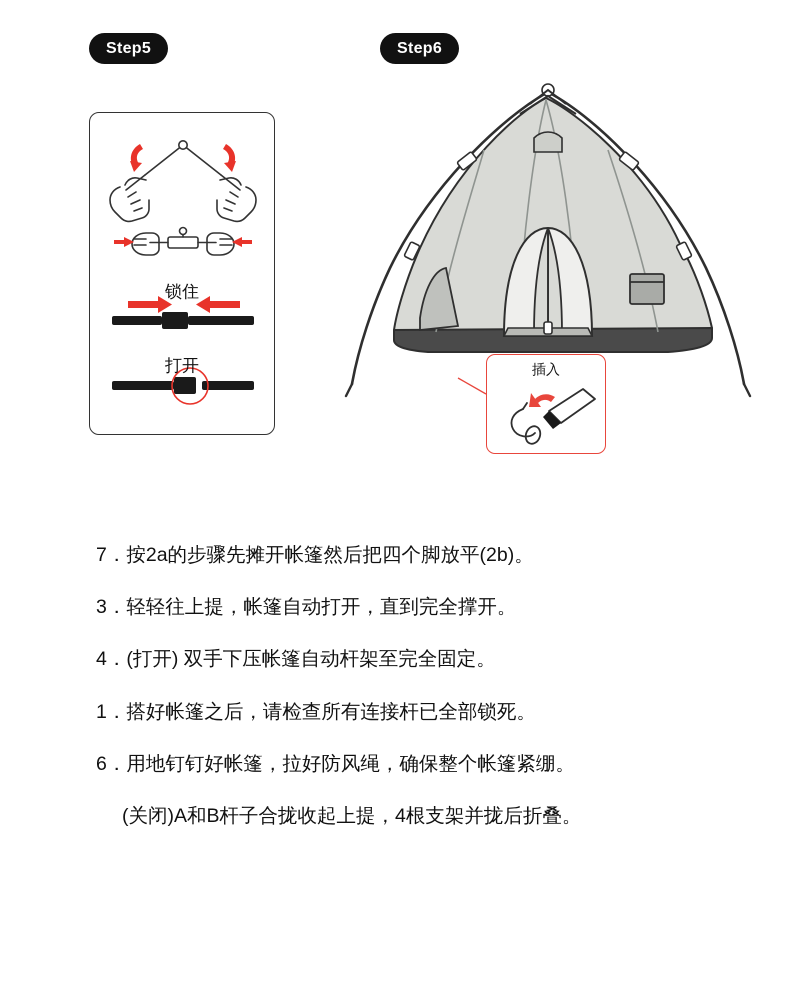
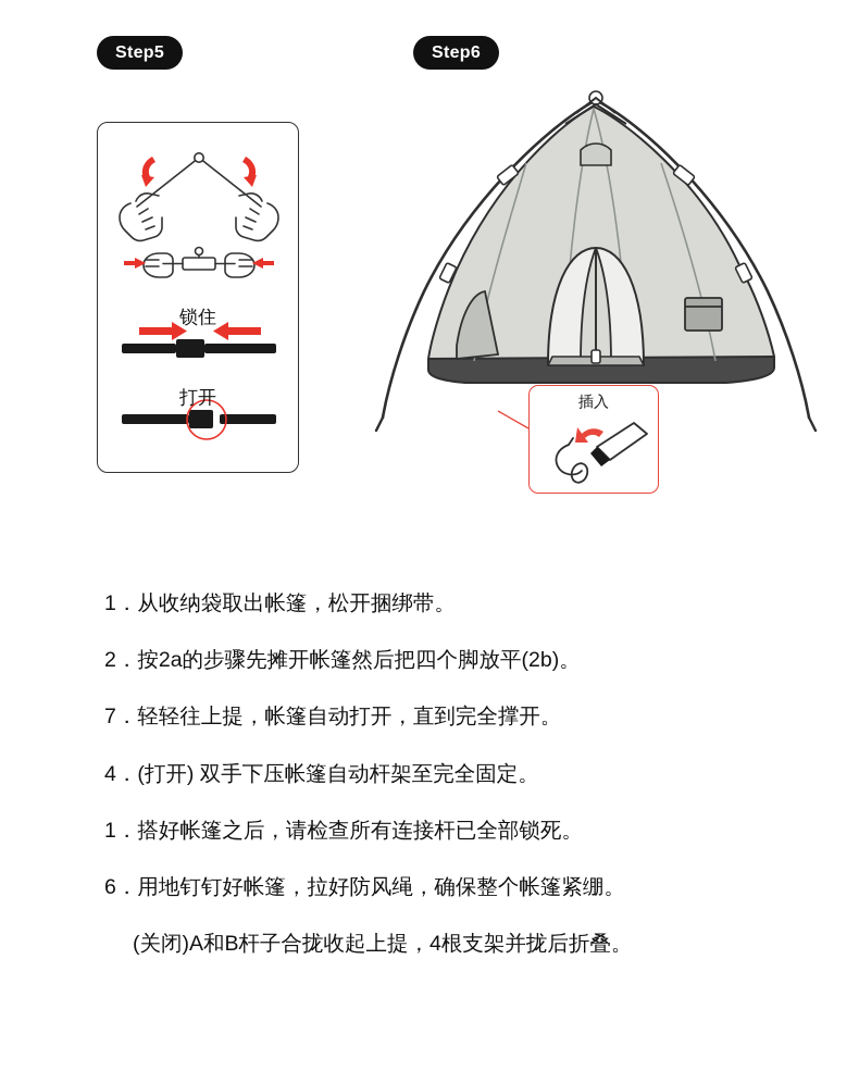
  Step5
  Step6
  锁住
  打开
  插入
+ 1．从收纳袋取出帐篷，松开捆绑带。
- 7．按2a的步骤先摊开帐篷然后把四个脚放平(2b)。
+ 2．按2a的步骤先摊开帐篷然后把四个脚放平(2b)。
- 3．轻轻往上提，帐篷自动打开，直到完全撑开。
+ 7．轻轻往上提，帐篷自动打开，直到完全撑开。
  4．(打开) 双手下压帐篷自动杆架至完全固定。
  1．搭好帐篷之后，请检查所有连接杆已全部锁死。
  6．用地钉钉好帐篷，拉好防风绳，确保整个帐篷紧绷。
  (关闭)A和B杆子合拢收起上提，4根支架并拢后折叠。
